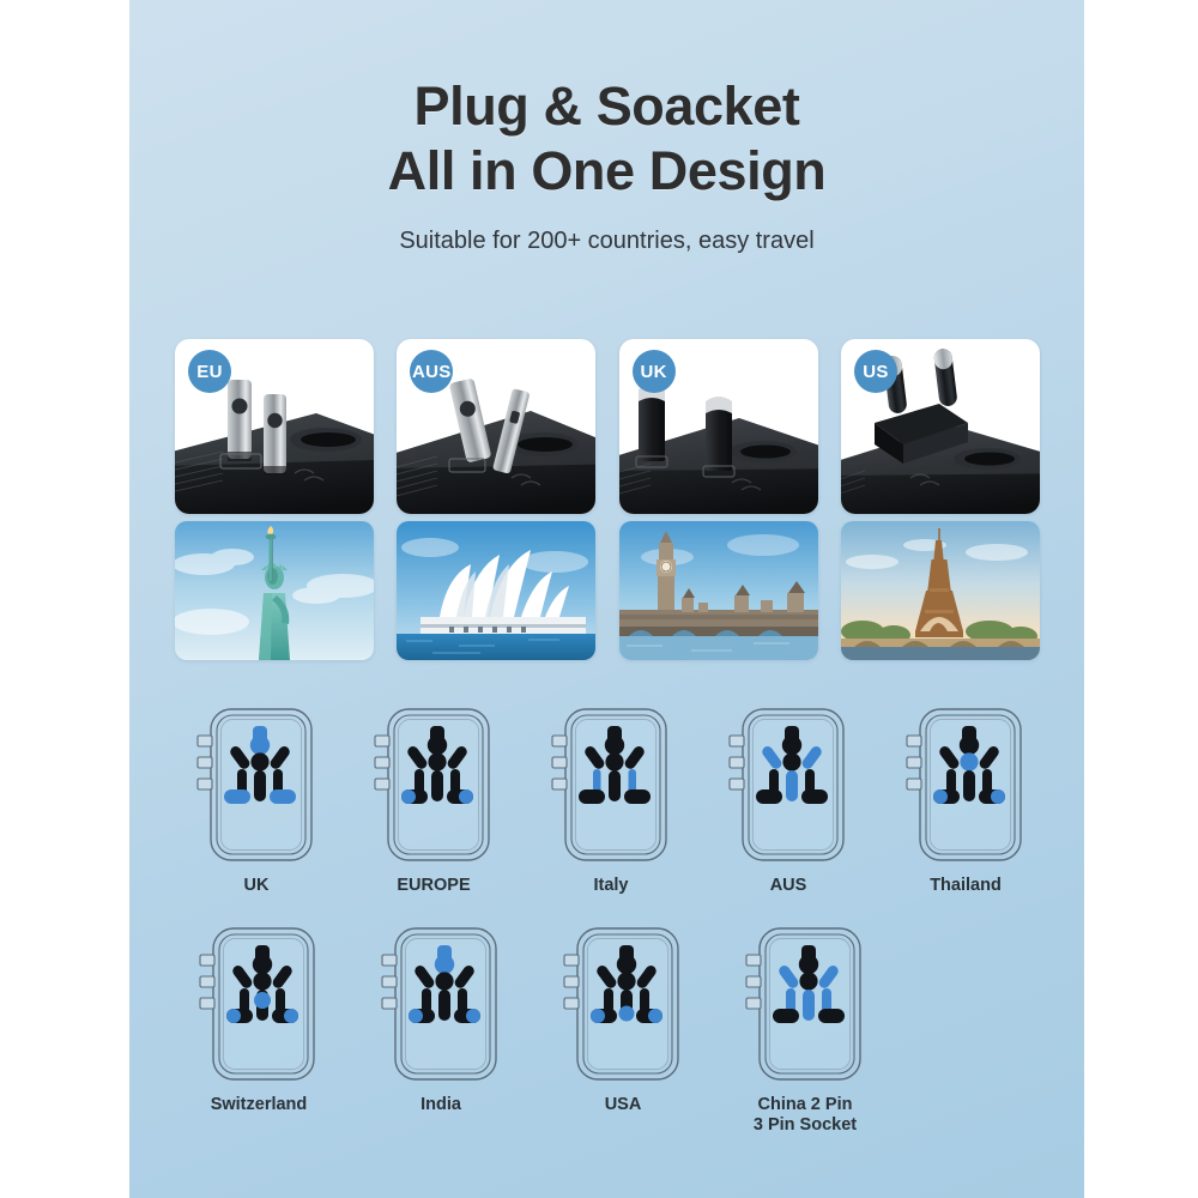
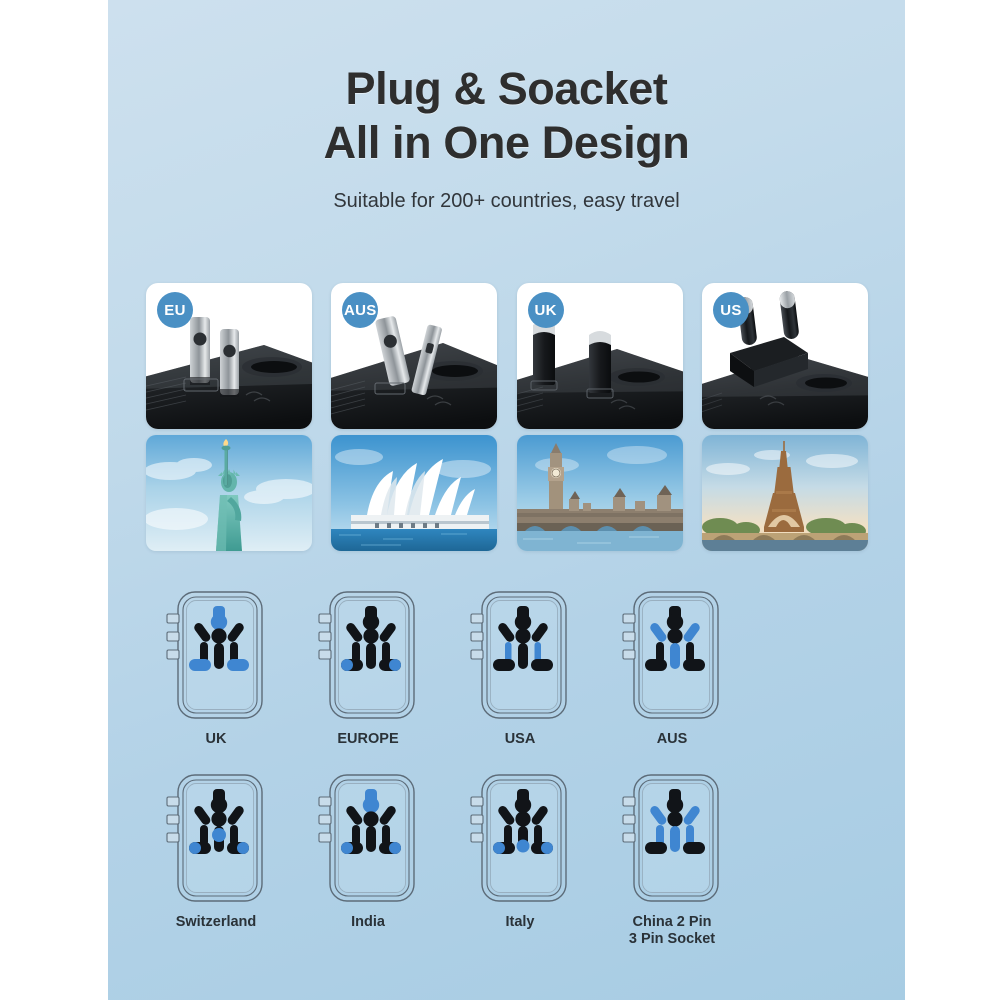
  Plug & Soacket
  All in One Design
  Suitable for 200+ countries, easy travel
  EU
  AUS
  UK
  US
  UK
  EUROPE
- Italy
+ USA
  AUS
- Thailand
  Switzerland
  India
- USA
+ Italy
  China 2 Pin
  3 Pin Socket
